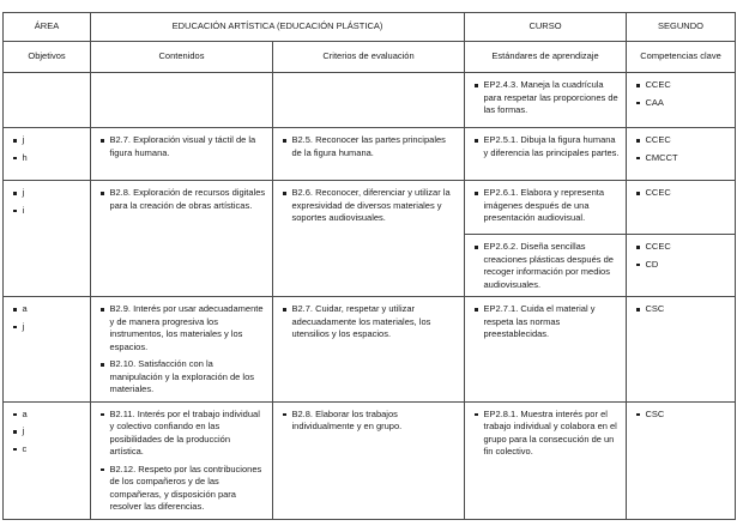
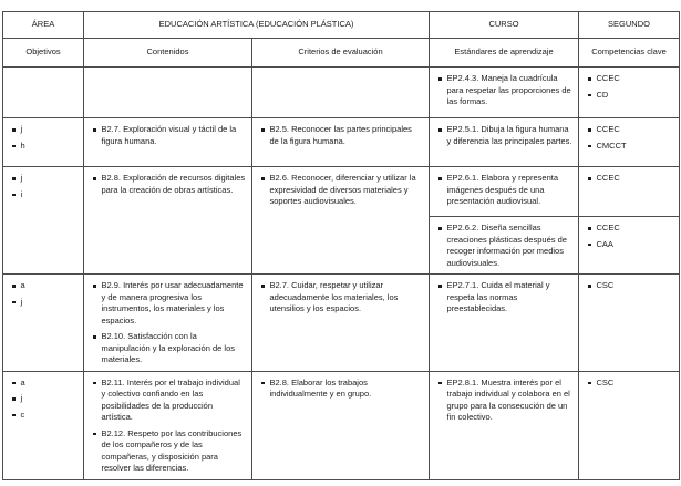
  ÁREA	EDUCACIÓN ARTÍSTICA (EDUCACIÓN PLÁSTICA)	CURSO	SEGUNDO
  Objetivos	Contenidos	Criterios de evaluación	Estándares de aprendizaje	Competencias clave
- 			EP2.4.3. Maneja la cuadrícula para respetar las proporciones de las formas.	CCEC CAA
+ 			EP2.4.3. Maneja la cuadrícula para respetar las proporciones de las formas.	CCEC CD
  j h	B2.7. Exploración visual y táctil de la figura humana.	B2.5. Reconocer las partes principales de la figura humana.	EP2.5.1. Dibuja la figura humana y diferencia las principales partes.	CCEC CMCCT
  j i	B2.8. Exploración de recursos digitales para la creación de obras artísticas.	B2.6. Reconocer, diferenciar y utilizar la expresividad de diversos materiales y soportes audiovisuales.	EP2.6.1. Elabora y representa imágenes después de una presentación audiovisual.	CCEC
- EP2.6.2. Diseña sencillas creaciones plásticas después de recoger información por medios audiovisuales.	CCEC CD
+ EP2.6.2. Diseña sencillas creaciones plásticas después de recoger información por medios audiovisuales.	CCEC CAA
  a j	B2.9. Interés por usar adecuadamente y de manera progresiva los instrumentos, los materiales y los espacios. B2.10. Satisfacción con la manipulación y la exploración de los materiales.	B2.7. Cuidar, respetar y utilizar adecuadamente los materiales, los utensilios y los espacios.	EP2.7.1. Cuida el material y respeta las normas preestablecidas.	CSC
  a j c	B2.11. Interés por el trabajo individual y colectivo confiando en las posibilidades de la producción artística. B2.12. Respeto por las contribuciones de los compañeros y de las compañeras, y disposición para resolver las diferencias.	B2.8. Elaborar los trabajos individualmente y en grupo.	EP2.8.1. Muestra interés por el trabajo individual y colabora en el grupo para la consecución de un fin colectivo.	CSC
